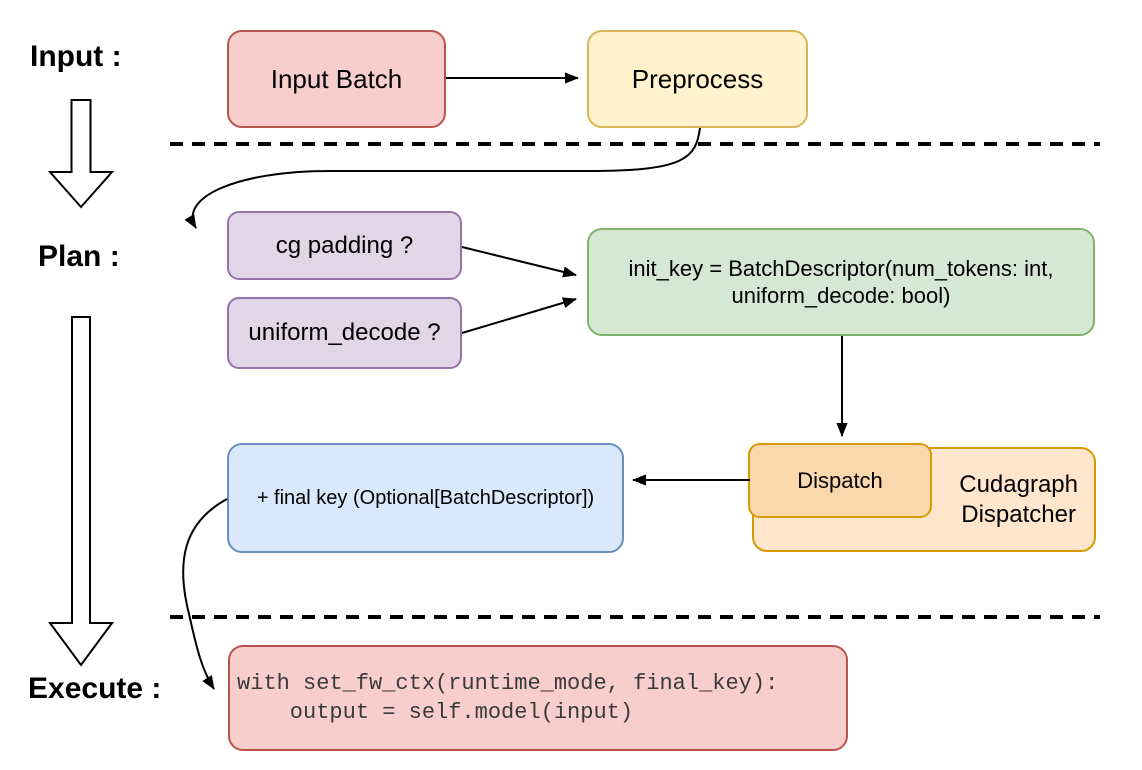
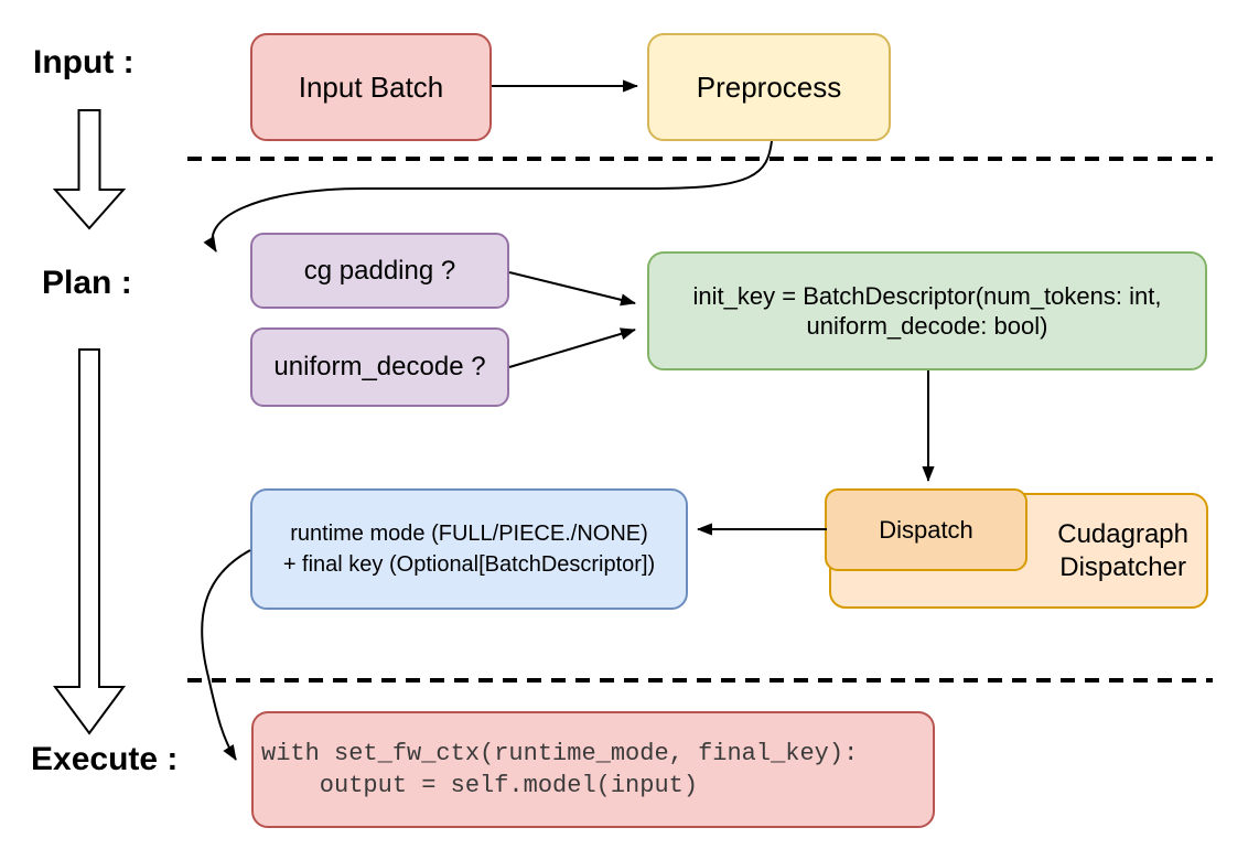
  Input :
  Plan :
  Execute :
  Input Batch
  Preprocess
  cg padding ?
  uniform_decode ?
  init_key = BatchDescriptor(num_tokens: int,
  uniform_decode: bool)
+ runtime mode (FULL/PIECE./NONE)
  + final key (Optional[BatchDescriptor])
  Cudagraph
  Dispatcher
  Dispatch
  with set_fw_ctx(runtime_mode, final_key):
  output = self.model(input)
